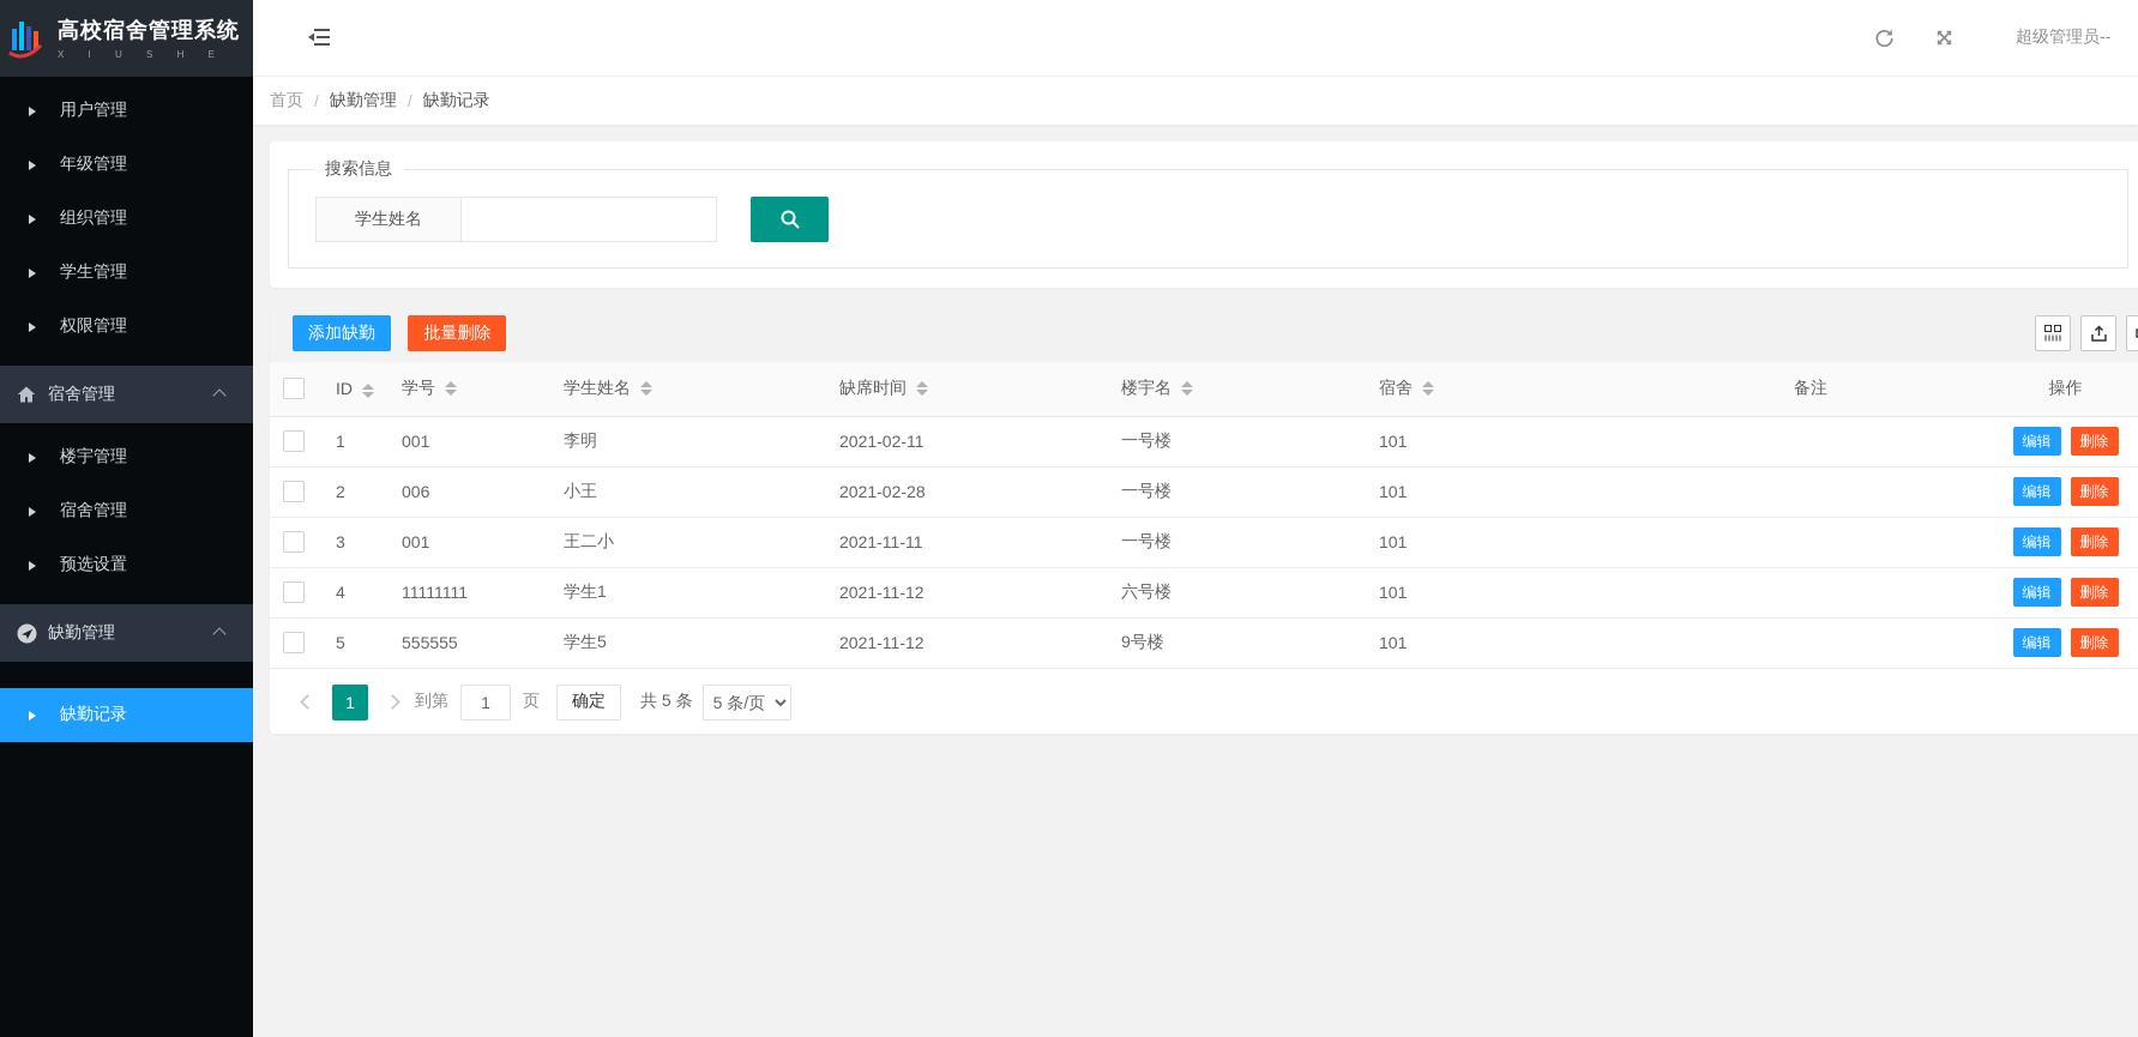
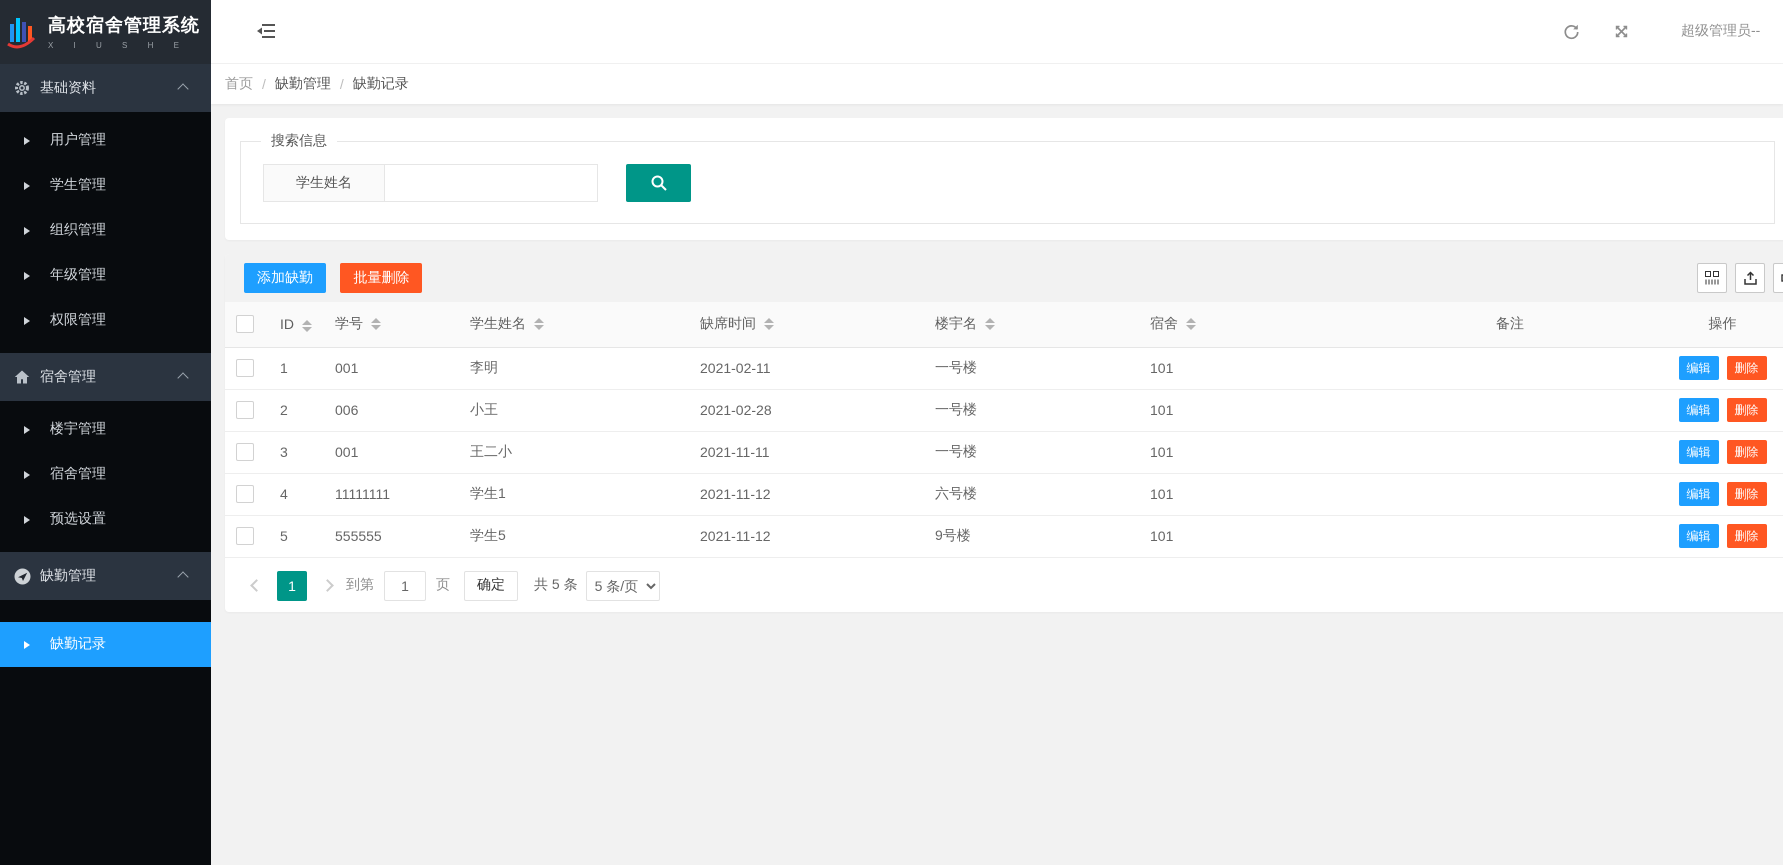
  高校宿舍管理系统
  X I U S H E
+ 基础资料
  用户管理
- 年级管理
+ 学生管理
  组织管理
- 学生管理
+ 年级管理
  权限管理
  宿舍管理
  楼宇管理
  宿舍管理
  预选设置
  缺勤管理
  缺勤记录
  超级管理员--
  首页
  /
  缺勤管理
  /
  缺勤记录
  搜索信息
  学生姓名
  添加缺勤 批量删除
  	ID	学号	学生姓名	缺席时间	楼宇名	宿舍	备注	操作
  	1	001	李明	2021-02-11	一号楼	101		编辑 删除
  	2	006	小王	2021-02-28	一号楼	101		编辑 删除
  	3	001	王二小	2021-11-11	一号楼	101		编辑 删除
  	4	11111111	学生1	2021-11-12	六号楼	101		编辑 删除
  	5	555555	学生5	2021-11-12	9号楼	101		编辑 删除
  1
  到第
  1
  页
  确定
  共 5 条
  5 条/页
